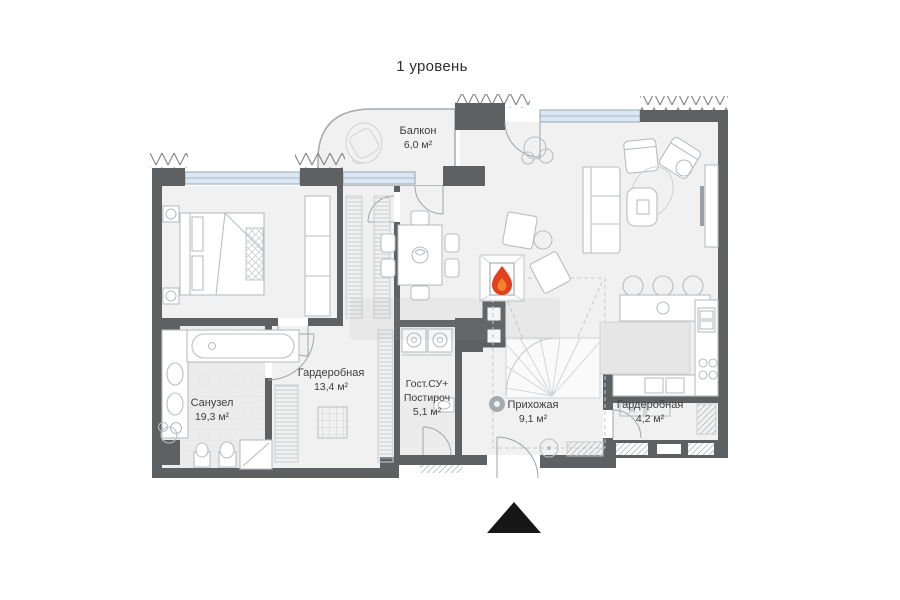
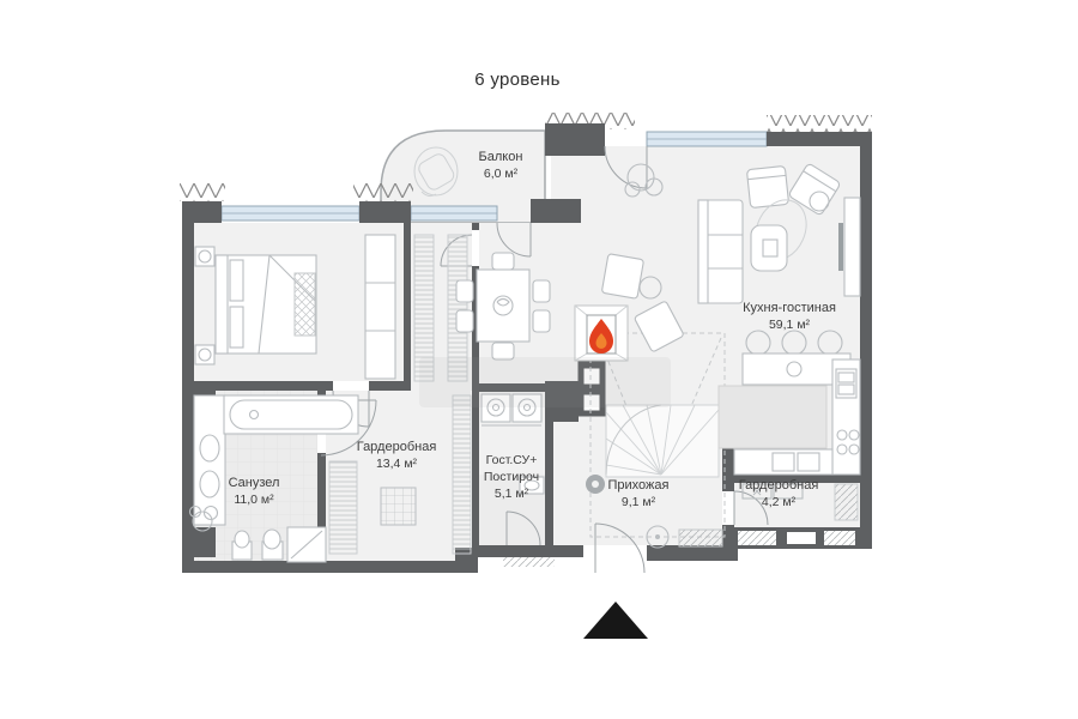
- 1 уровень
+ 6 уровень
  Балкон
  6,0 м²
+ Кухня-гостиная
+ 59,1 м²
  Гардеробная
  13,4 м²
  Санузел
- 19,3 м²
+ 11,0 м²
  Гост.СУ+
  Постироч
  5,1 м²
  Прихожая
  9,1 м²
  Гардеробная
  4,2 м²
